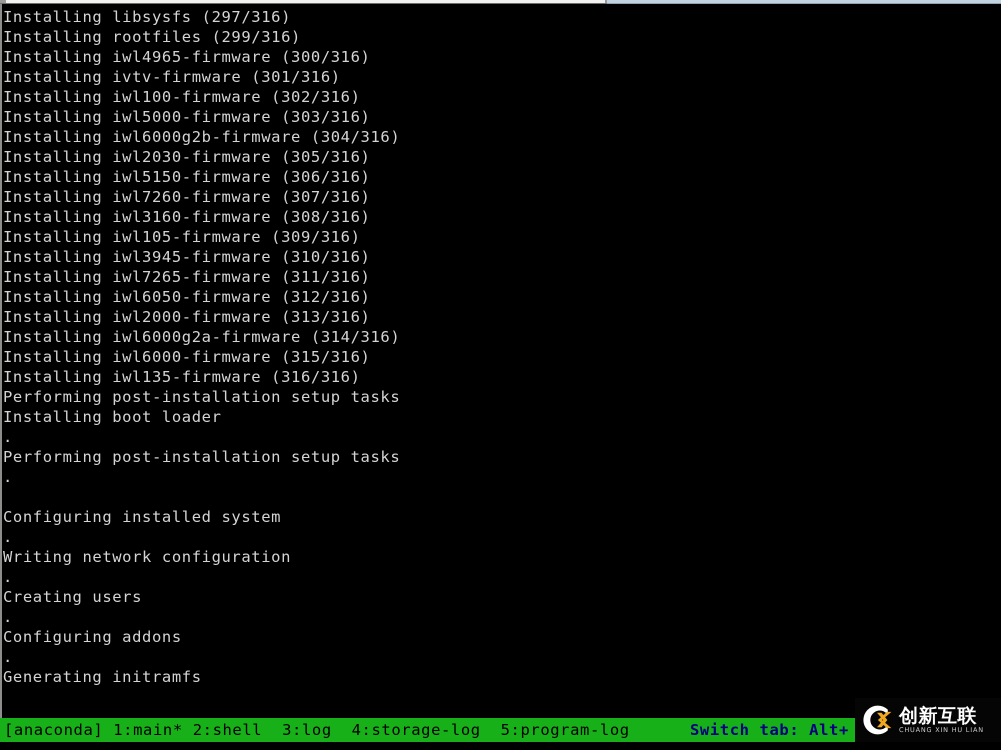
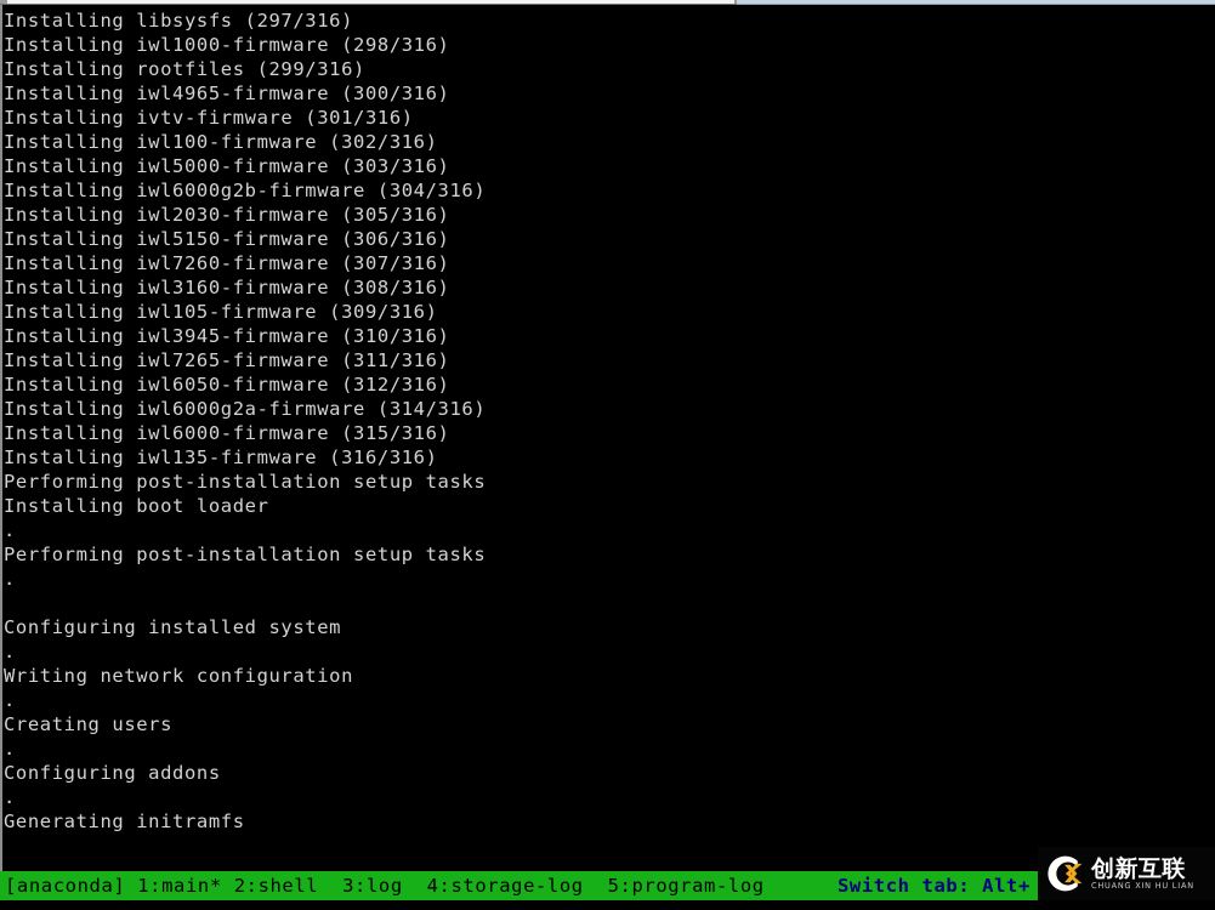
  Installing libsysfs (297/316)
+ Installing iwl1000-firmware (298/316)
  Installing rootfiles (299/316)
  Installing iwl4965-firmware (300/316)
  Installing ivtv-firmware (301/316)
  Installing iwl100-firmware (302/316)
  Installing iwl5000-firmware (303/316)
  Installing iwl6000g2b-firmware (304/316)
  Installing iwl2030-firmware (305/316)
  Installing iwl5150-firmware (306/316)
  Installing iwl7260-firmware (307/316)
  Installing iwl3160-firmware (308/316)
  Installing iwl105-firmware (309/316)
  Installing iwl3945-firmware (310/316)
  Installing iwl7265-firmware (311/316)
  Installing iwl6050-firmware (312/316)
- Installing iwl2000-firmware (313/316)
  Installing iwl6000g2a-firmware (314/316)
  Installing iwl6000-firmware (315/316)
  Installing iwl135-firmware (316/316)
  Performing post-installation setup tasks
  Installing boot loader
  .
  Performing post-installation setup tasks
  .
  Configuring installed system
  .
  Writing network configuration
  .
  Creating users
  .
  Configuring addons
  .
  Generating initramfs
  [anaconda] 1:main* 2:shell 3:log 4:storage-log 5:program-log
  Switch tab: Alt+
  创新互联
  CHUANG XIN HU LIAN
